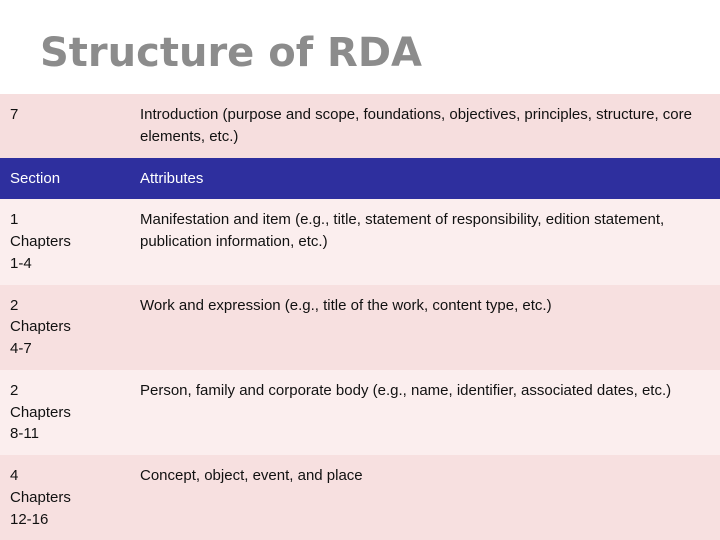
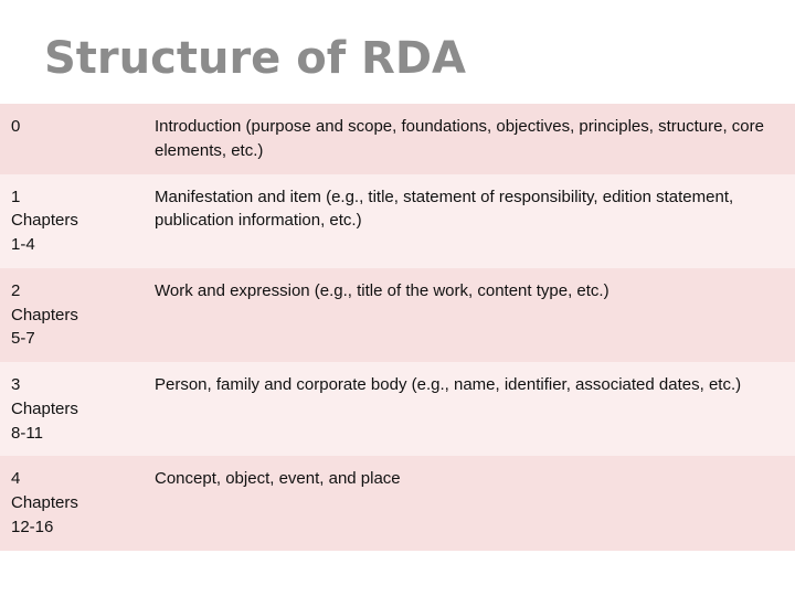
  Structure of RDA
- 7	Introduction (purpose and scope, foundations, objectives, principles, structure, core elements, etc.)
+ 0	Introduction (purpose and scope, foundations, objectives, principles, structure, core elements, etc.)
- Section	Attributes
  1 Chapters 1-4	Manifestation and item (e.g., title, statement of responsibility, edition statement, publication information, etc.)
- 2 Chapters 4-7	Work and expression (e.g., title of the work, content type, etc.)
+ 2 Chapters 5-7	Work and expression (e.g., title of the work, content type, etc.)
- 2 Chapters 8-11	Person, family and corporate body (e.g., name, identifier, associated dates, etc.)
+ 3 Chapters 8-11	Person, family and corporate body (e.g., name, identifier, associated dates, etc.)
  4 Chapters 12-16	Concept, object, event, and place
